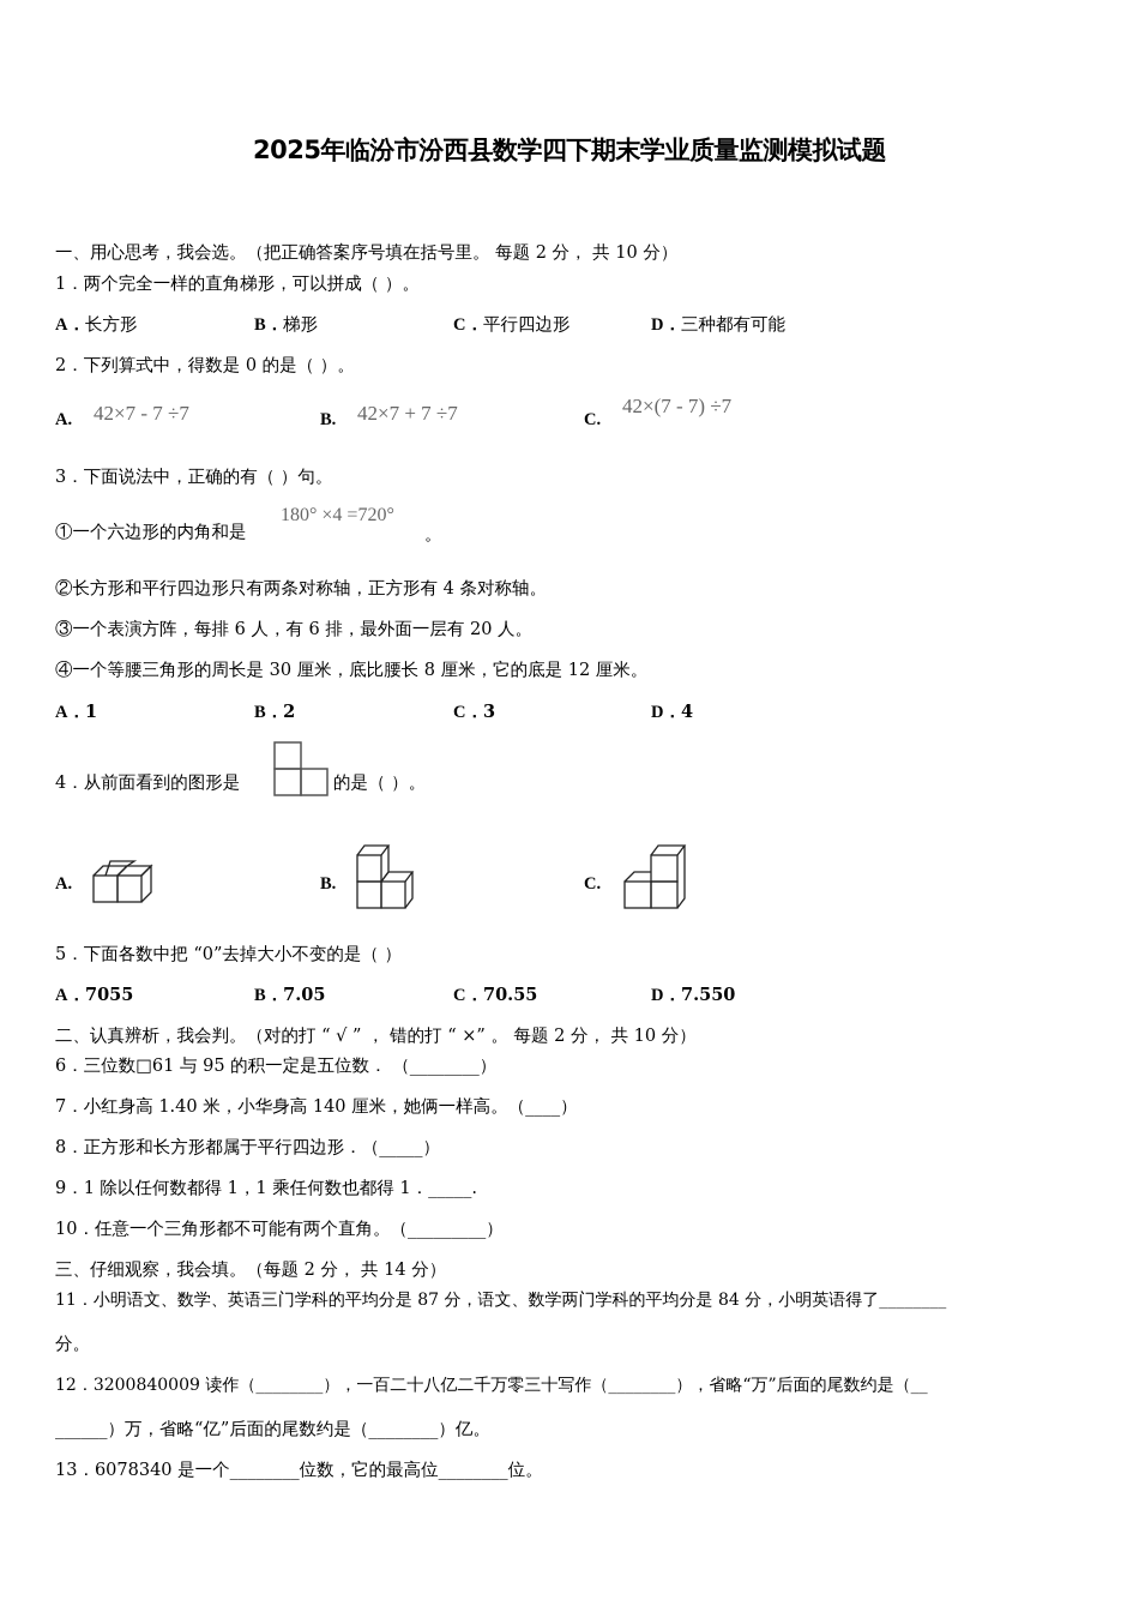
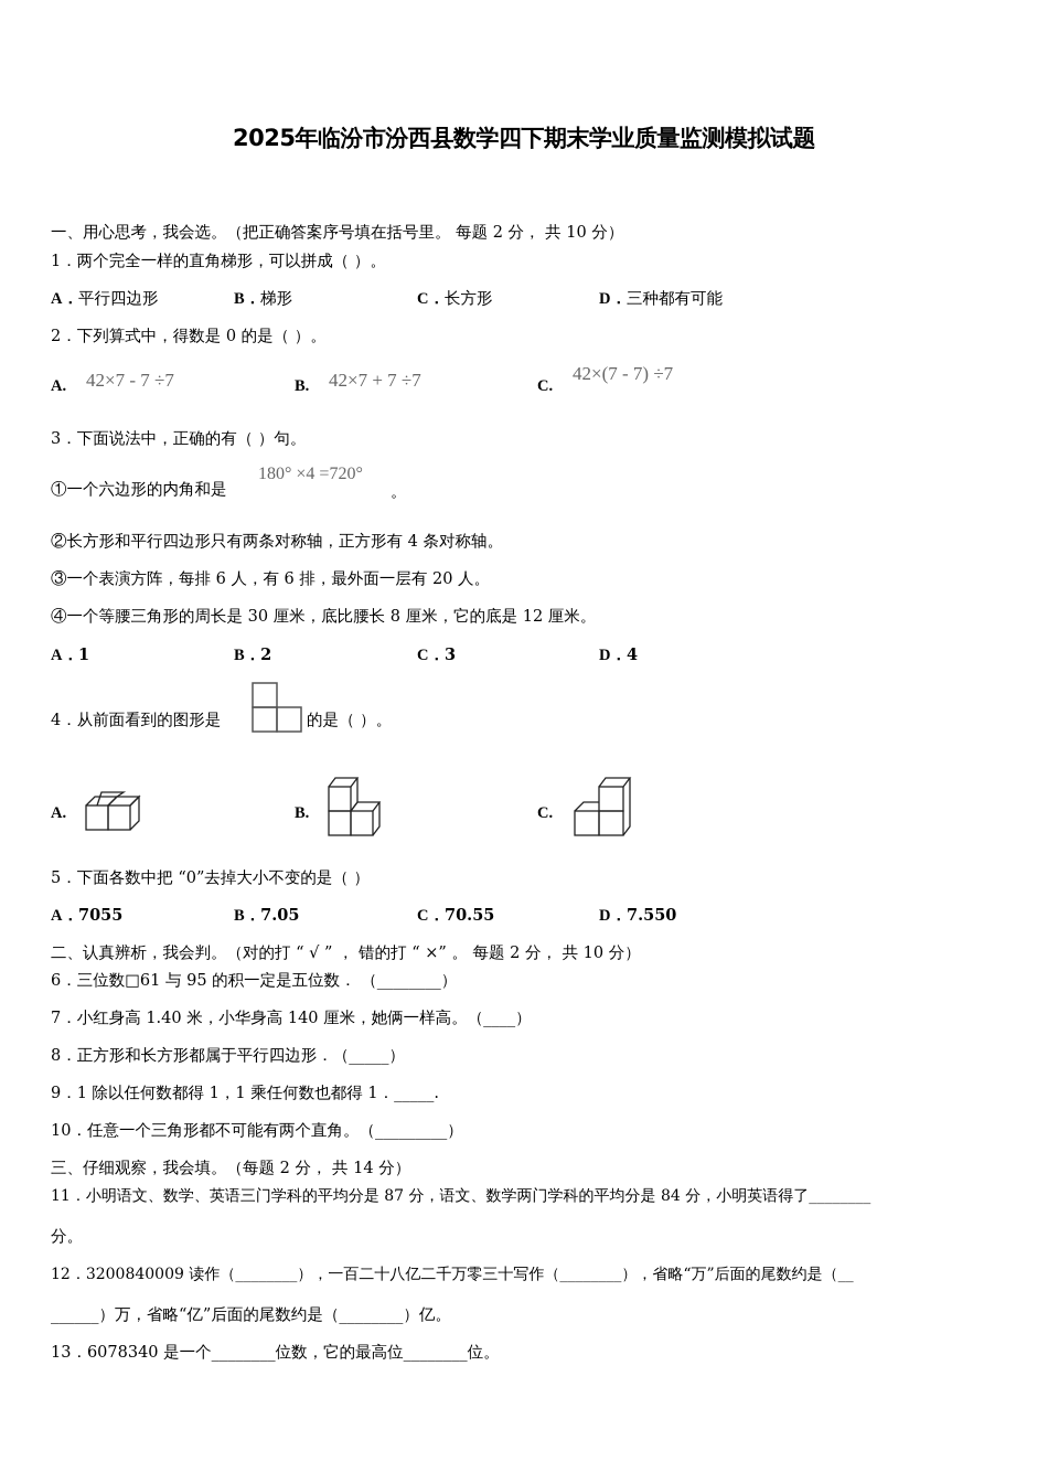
  2025年临汾市汾西县数学四下期末学业质量监测模拟试题
  一、用心思考，我会选。（把正确答案序号填在括号里。 每题 2 分， 共 10 分）
  1．两个完全一样的直角梯形，可以拼成（ ）。
- A．长方形
+ A．平行四边形
  B．梯形
- C．平行四边形
+ C．长方形
  D．三种都有可能
  2．下列算式中，得数是 0 的是（ ）。
  A.
  42×7 - 7 ÷7
  B.
  42×7 + 7 ÷7
  C.
  42×(7 - 7) ÷7
  3．下面说法中，正确的有（ ）句。
  ①一个六边形的内角和是
  180° ×4 =720°
  。
  ②长方形和平行四边形只有两条对称轴，正方形有 4 条对称轴。
  ③一个表演方阵，每排 6 人，有 6 排，最外面一层有 20 人。
  ④一个等腰三角形的周长是 30 厘米，底比腰长 8 厘米，它的底是 12 厘米。
  A．1
  B．2
  C．3
  D．4
  4．从前面看到的图形是
  的是（ ）。
  A.
  B.
  C.
  5．下面各数中把 “0”去掉大小不变的是（ ）
  A．7055
  B．7.05
  C．70.55
  D．7.550
  二、认真辨析，我会判。（对的打 “ √ ” ， 错的打 “ ×” 。 每题 2 分， 共 10 分）
  6．三位数□61 与 95 的积一定是五位数． （________）
  7．小红身高 1.40 米，小华身高 140 厘米，她俩一样高。（____）
  8．正方形和长方形都属于平行四边形．（_____）
  9．1 除以任何数都得 1，1 乘任何数也都得 1．_____.
  10．任意一个三角形都不可能有两个直角。（_________）
  三、仔细观察，我会填。（每题 2 分， 共 14 分）
  11．小明语文、数学、英语三门学科的平均分是 87 分，语文、数学两门学科的平均分是 84 分，小明英语得了________
  分。
  12．3200840009 读作（________），一百二十八亿二千万零三十写作（________），省略“万”后面的尾数约是（__
  ______）万，省略“亿”后面的尾数约是（________）亿。
  13．6078340 是一个________位数，它的最高位________位。
